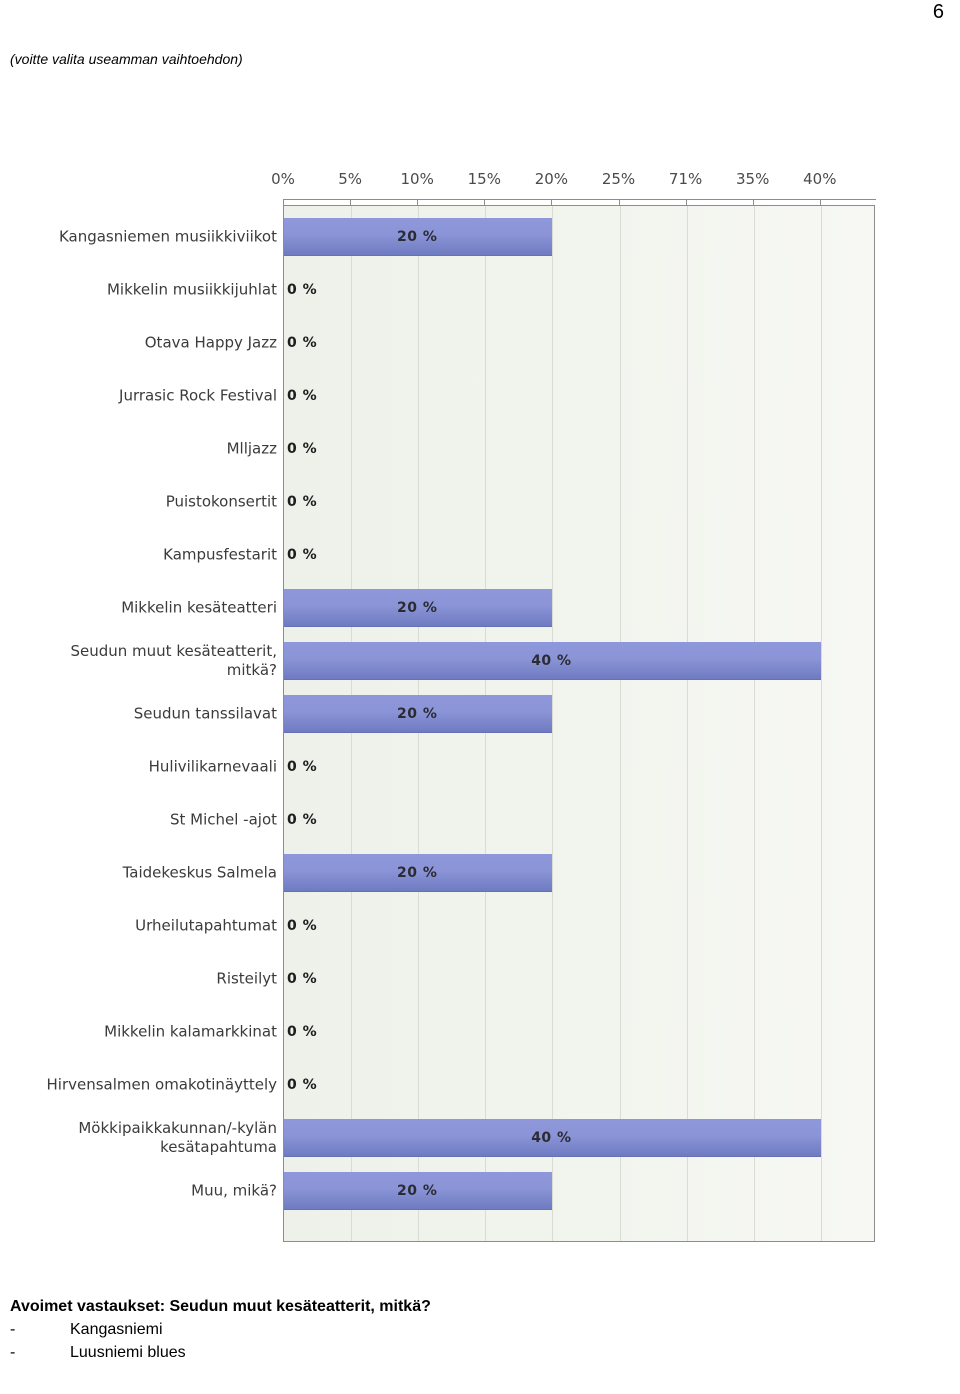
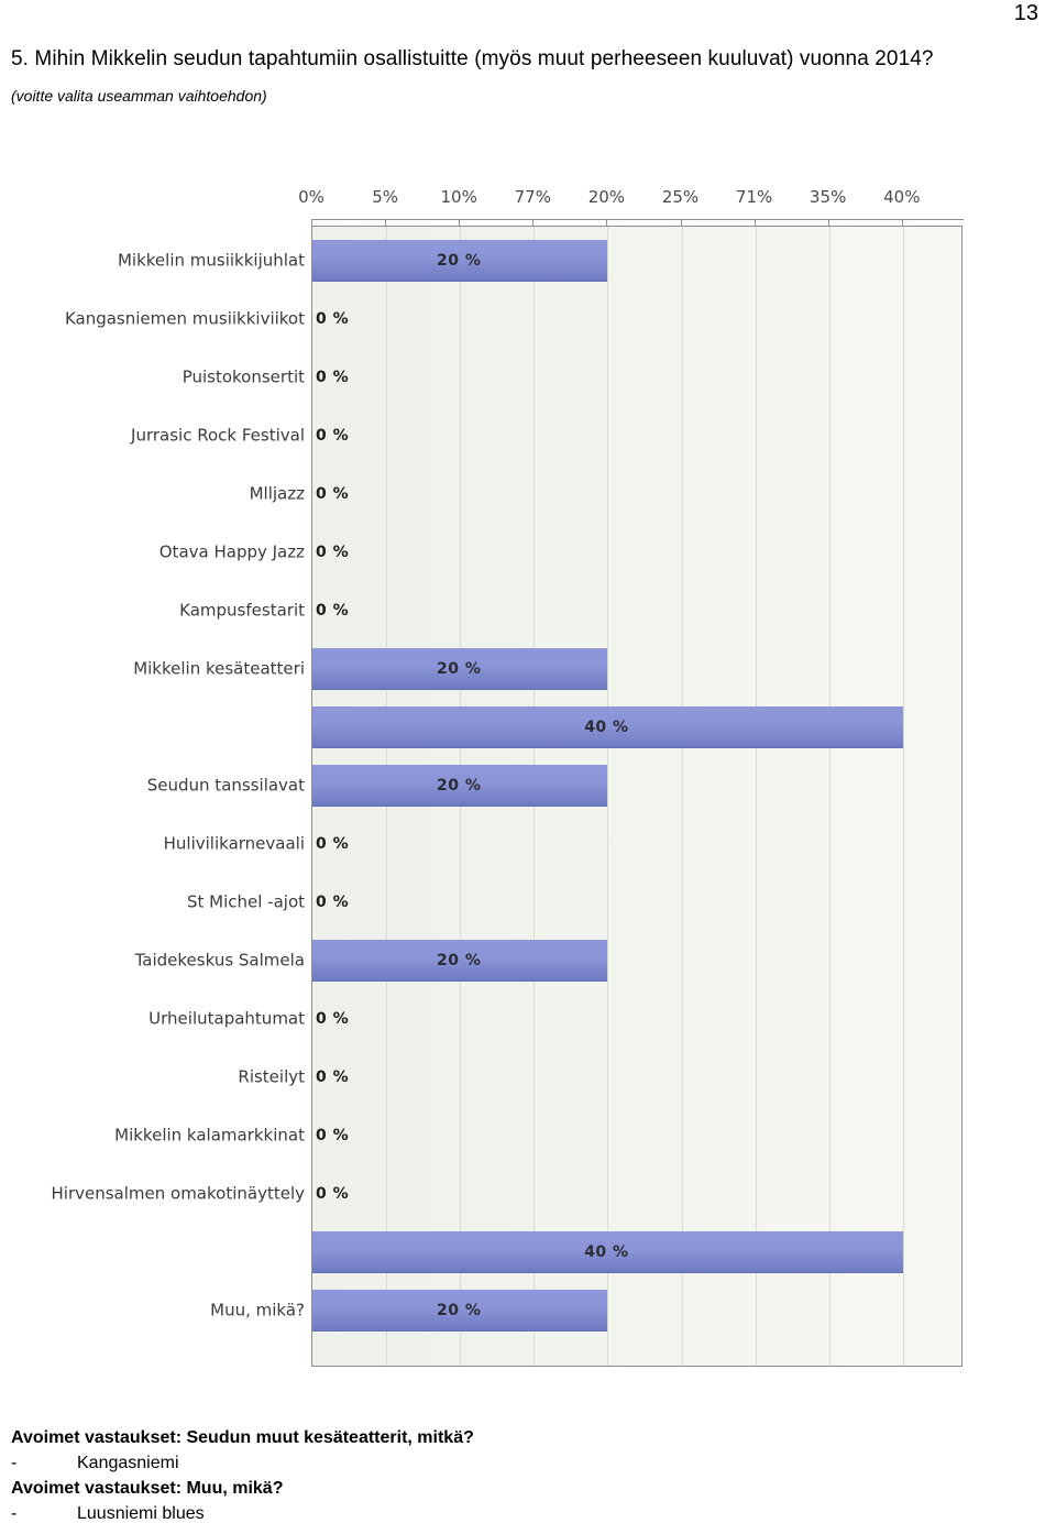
- 6
+ 13
+ 5. Mihin Mikkelin seudun tapahtumiin osallistuitte (myös muut perheeseen kuuluvat) vuonna 2014?
  (voitte valita useamman vaihtoehdon)
  0%
  5%
  10%
- 15%
+ 77%
  20%
  25%
  71%
  35%
  40%
- Kangasniemen musiikkiviikot
+ Mikkelin musiikkijuhlat
  20 %
- Mikkelin musiikkijuhlat
+ Kangasniemen musiikkiviikot
  0 %
- Otava Happy Jazz
+ Puistokonsertit
  0 %
  Jurrasic Rock Festival
  0 %
  Mlljazz
  0 %
- Puistokonsertit
+ Otava Happy Jazz
  0 %
  Kampusfestarit
  0 %
  Mikkelin kesäteatteri
  20 %
- Seudun muut kesäteatterit, mitkä?
  40 %
  Seudun tanssilavat
  20 %
  Hulivilikarnevaali
  0 %
  St Michel -ajot
  0 %
  Taidekeskus Salmela
  20 %
  Urheilutapahtumat
  0 %
  Risteilyt
  0 %
  Mikkelin kalamarkkinat
  0 %
  Hirvensalmen omakotinäyttely
  0 %
- Mökkipaikkakunnan/-kylän
- kesätapahtuma
  40 %
  Muu, mikä?
  20 %
  Avoimet vastaukset: Seudun muut kesäteatterit, mitkä?
  - Kangasniemi
+ Avoimet vastaukset: Muu, mikä?
  - Luusniemi blues
